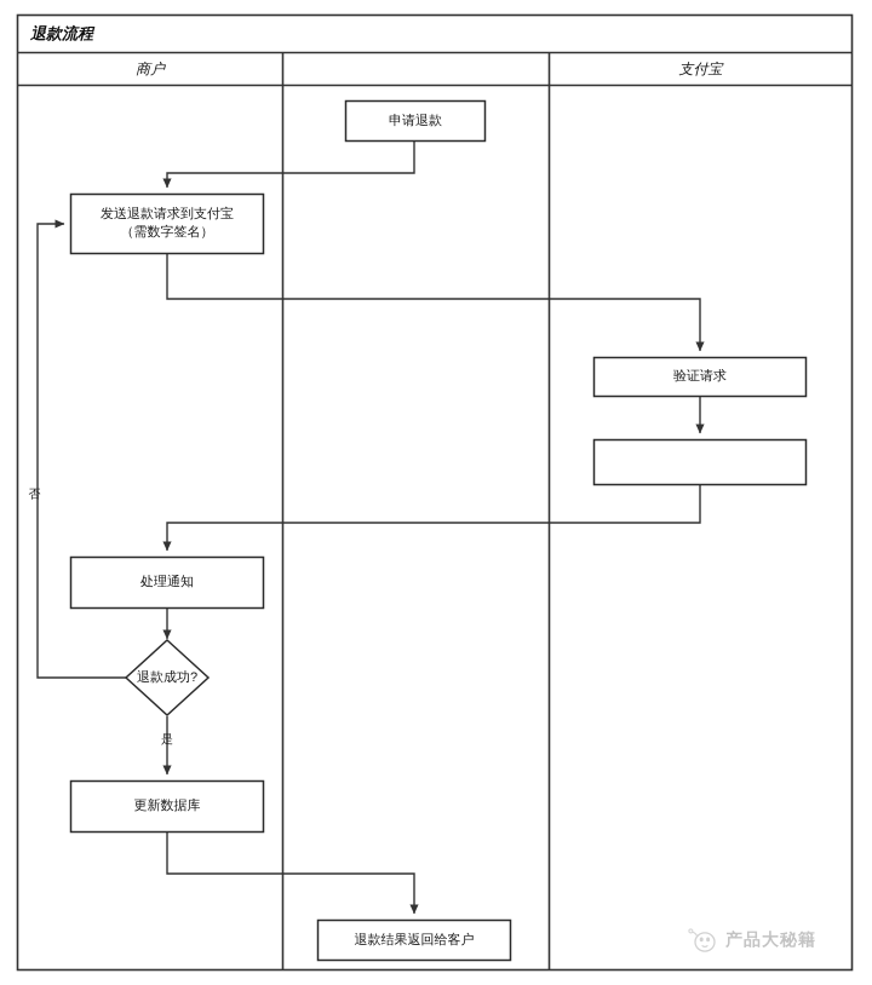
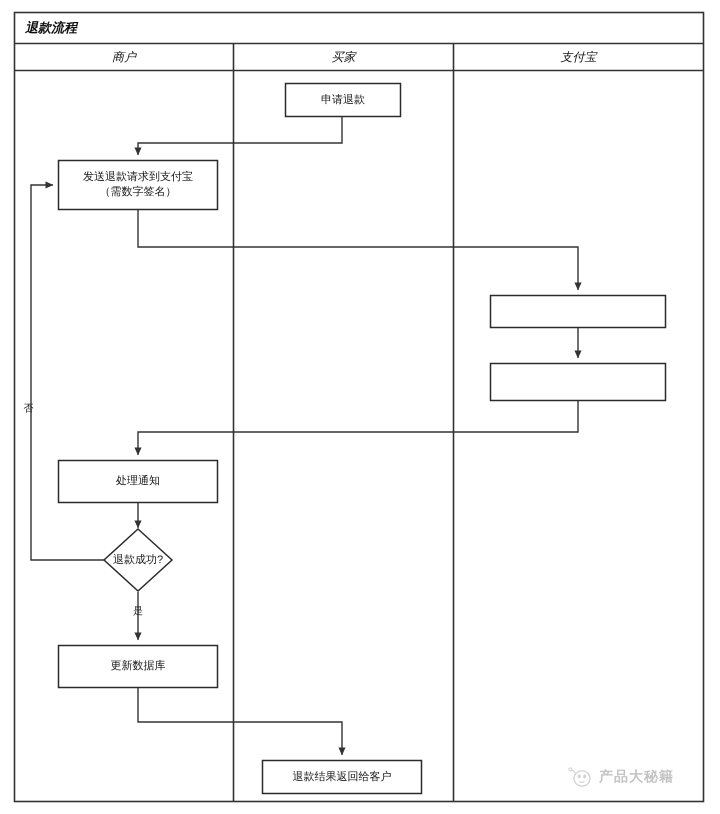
  退款流程
  商户
+ 买家
  支付宝
  申请退款
  发送退款请求到支付宝
  （需数字签名）
- 验证请求
  处理通知
  退款成功?
  更新数据库
  退款结果返回给客户
  是
  产品大秘籍
